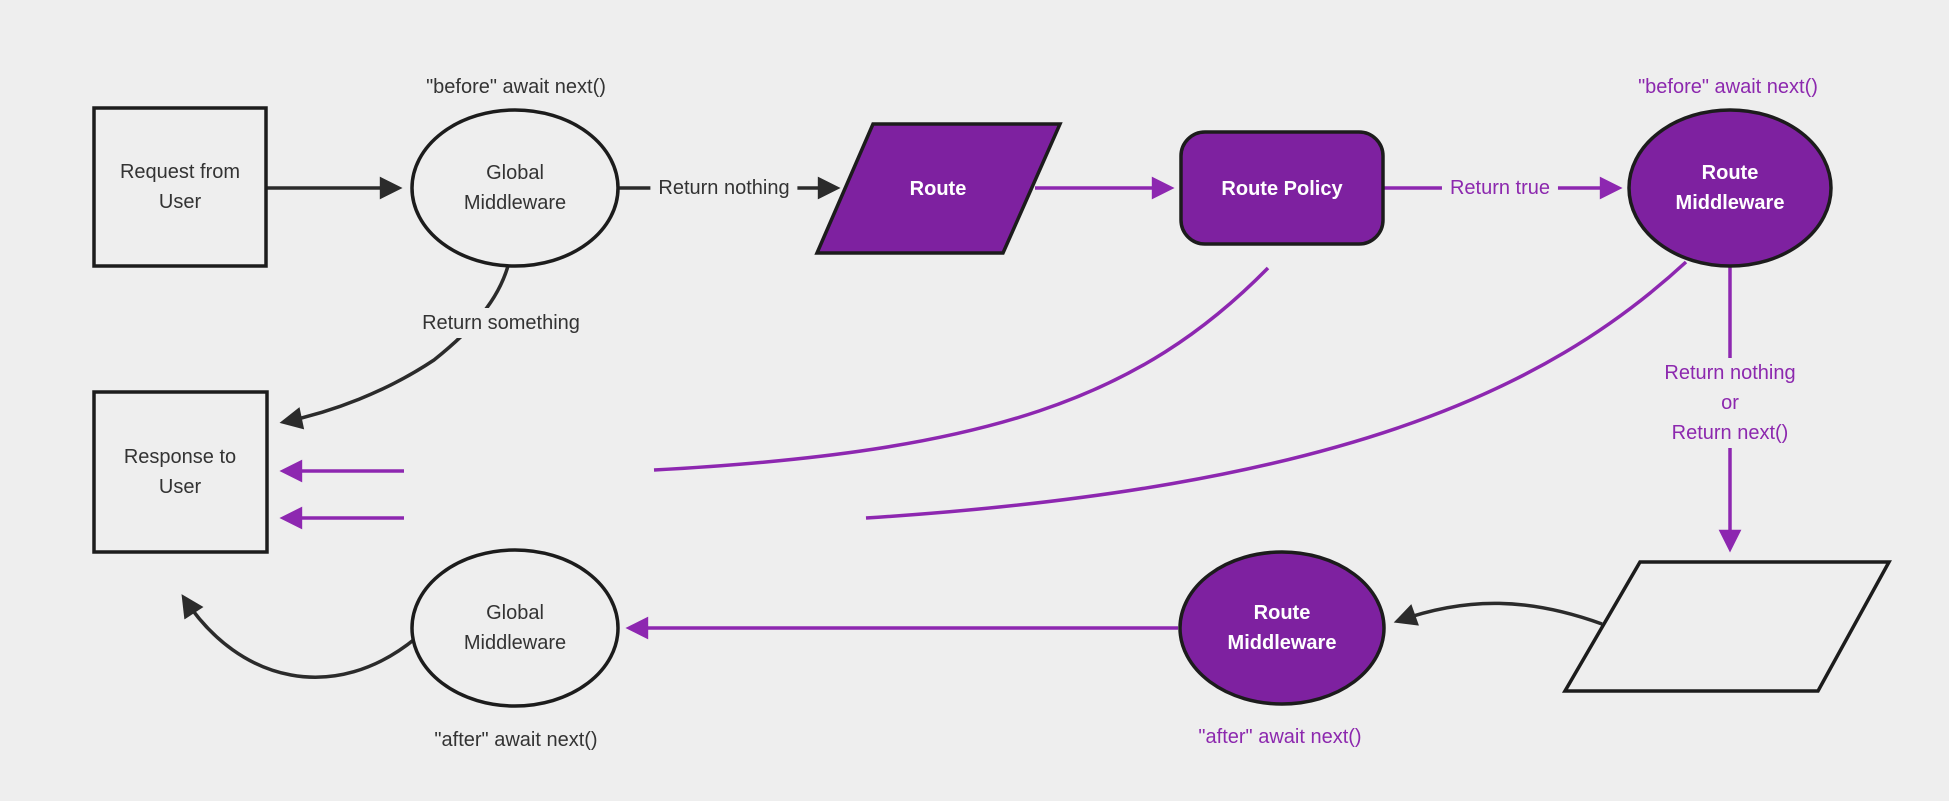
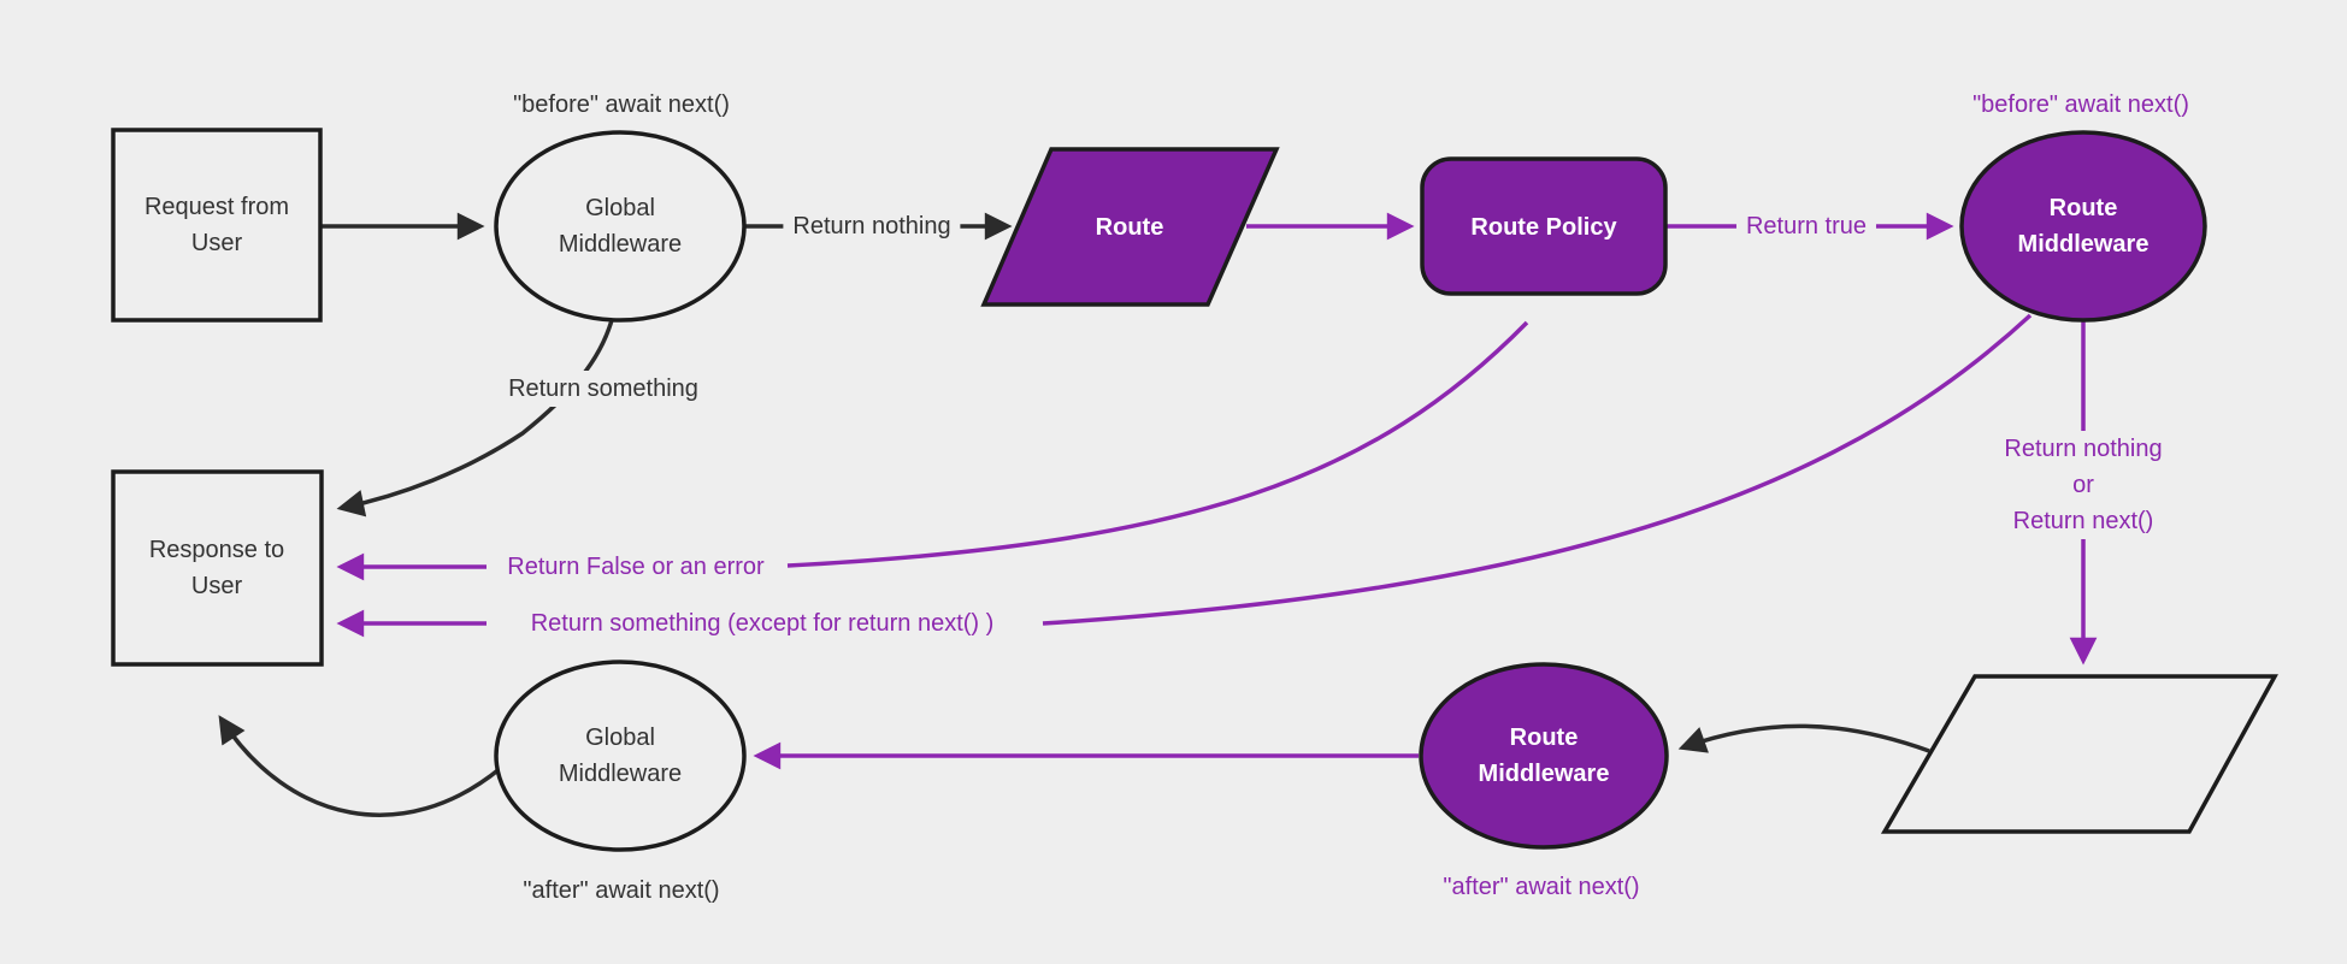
  Request from
  User
  Global
  Middleware
  Route
  Route Policy
  Route
  Middleware
  Route
  Middleware
  Global
  Middleware
  Response to
  User
  "before" await next()
  Return nothing
  Return true
  "before" await next()
  Return nothing
  or
  Return next()
  Return something
+ Return False or an error
+ Return something (except for return next() )
  "after" await next()
  "after" await next()
